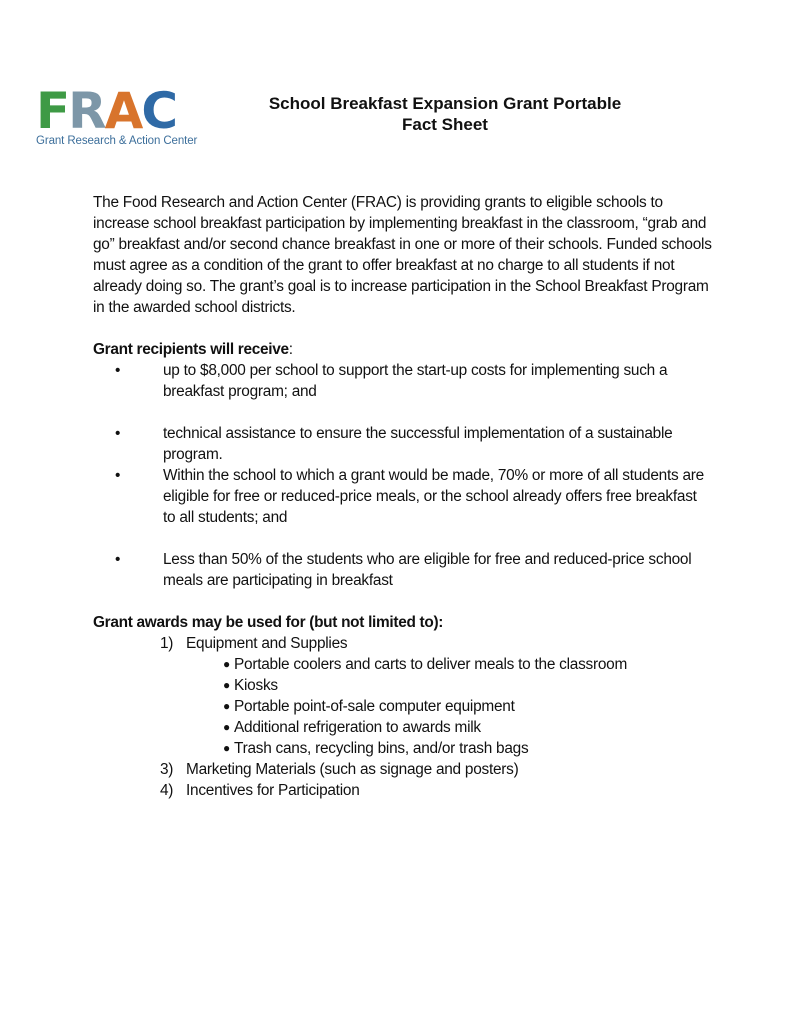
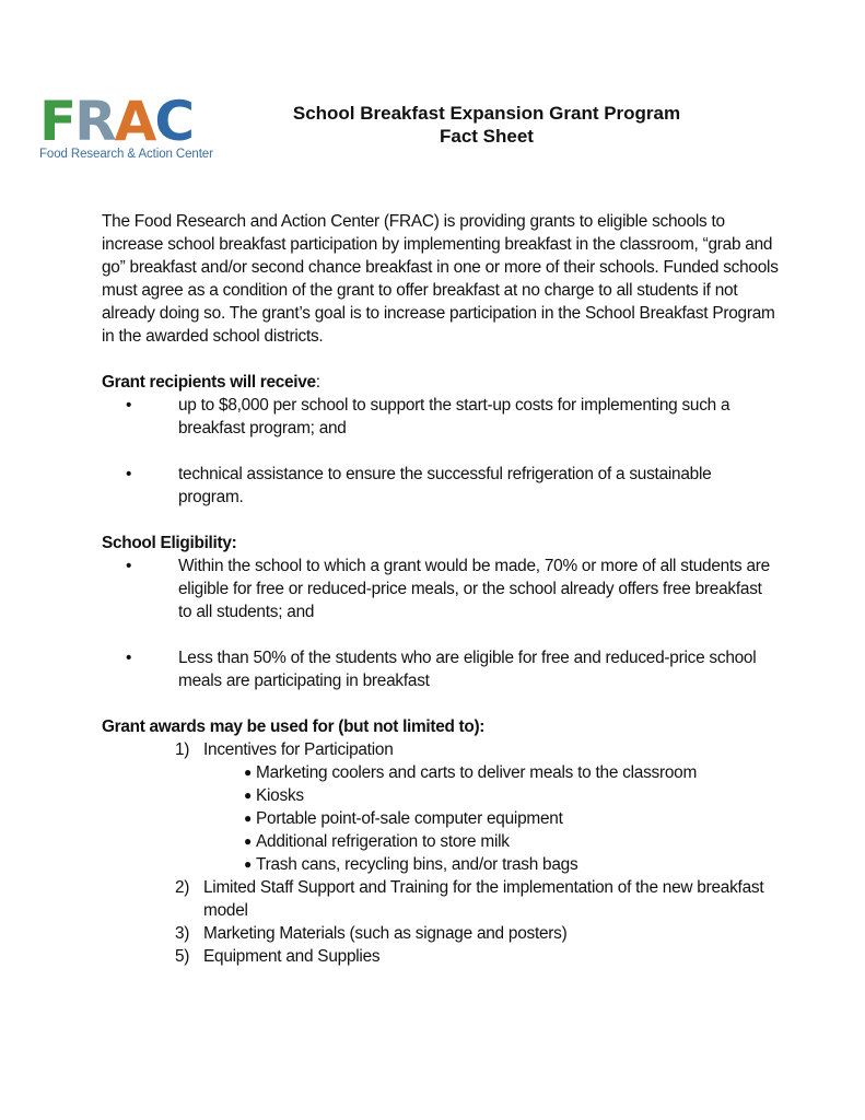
  FRAC
- Grant Research & Action Center
+ Food Research & Action Center
- School Breakfast Expansion Grant Portable
+ School Breakfast Expansion Grant Program
  Fact Sheet
  The Food Research and Action Center (FRAC) is providing grants to eligible schools to increase school breakfast participation by implementing breakfast in the classroom, “grab and go” breakfast and/or second chance breakfast in one or more of their schools. Funded schools must agree as a condition of the grant to offer breakfast at no charge to all students if not already doing so. The grant’s goal is to increase participation in the School Breakfast Program in the awarded school districts.
  Grant recipients will receive:
  •
  up to $8,000 per school to support the start-up costs for implementing such a breakfast program; and
  •
- technical assistance to ensure the successful implementation of a sustainable program.
+ technical assistance to ensure the successful refrigeration of a sustainable program.
+ School Eligibility:
  •
  Within the school to which a grant would be made, 70% or more of all students are eligible for free or reduced-price meals, or the school already offers free breakfast to all students; and
  •
  Less than 50% of the students who are eligible for free and reduced-price school meals are participating in breakfast
  Grant awards may be used for (but not limited to):
  1)
- Equipment and Supplies
+ Incentives for Participation
  ●
- Portable coolers and carts to deliver meals to the classroom
+ Marketing coolers and carts to deliver meals to the classroom
  ●
  Kiosks
  ●
  Portable point-of-sale computer equipment
  ●
- Additional refrigeration to awards milk
+ Additional refrigeration to store milk
  ●
  Trash cans, recycling bins, and/or trash bags
+ 2)
+ Limited Staff Support and Training for the implementation of the new breakfast model
  3)
  Marketing Materials (such as signage and posters)
- 4)
+ 5)
- Incentives for Participation
+ Equipment and Supplies
